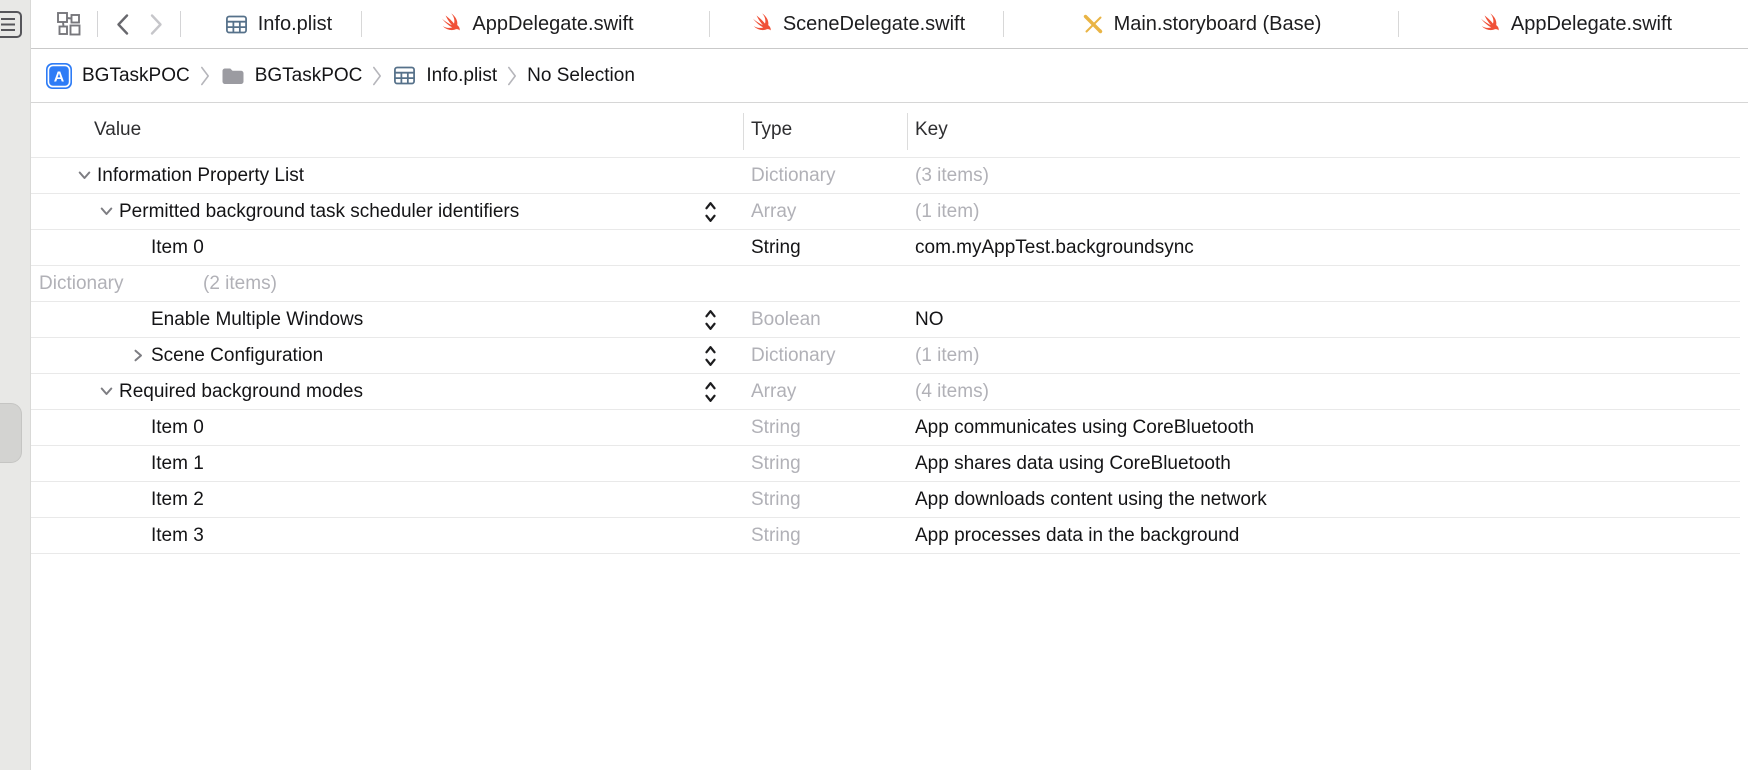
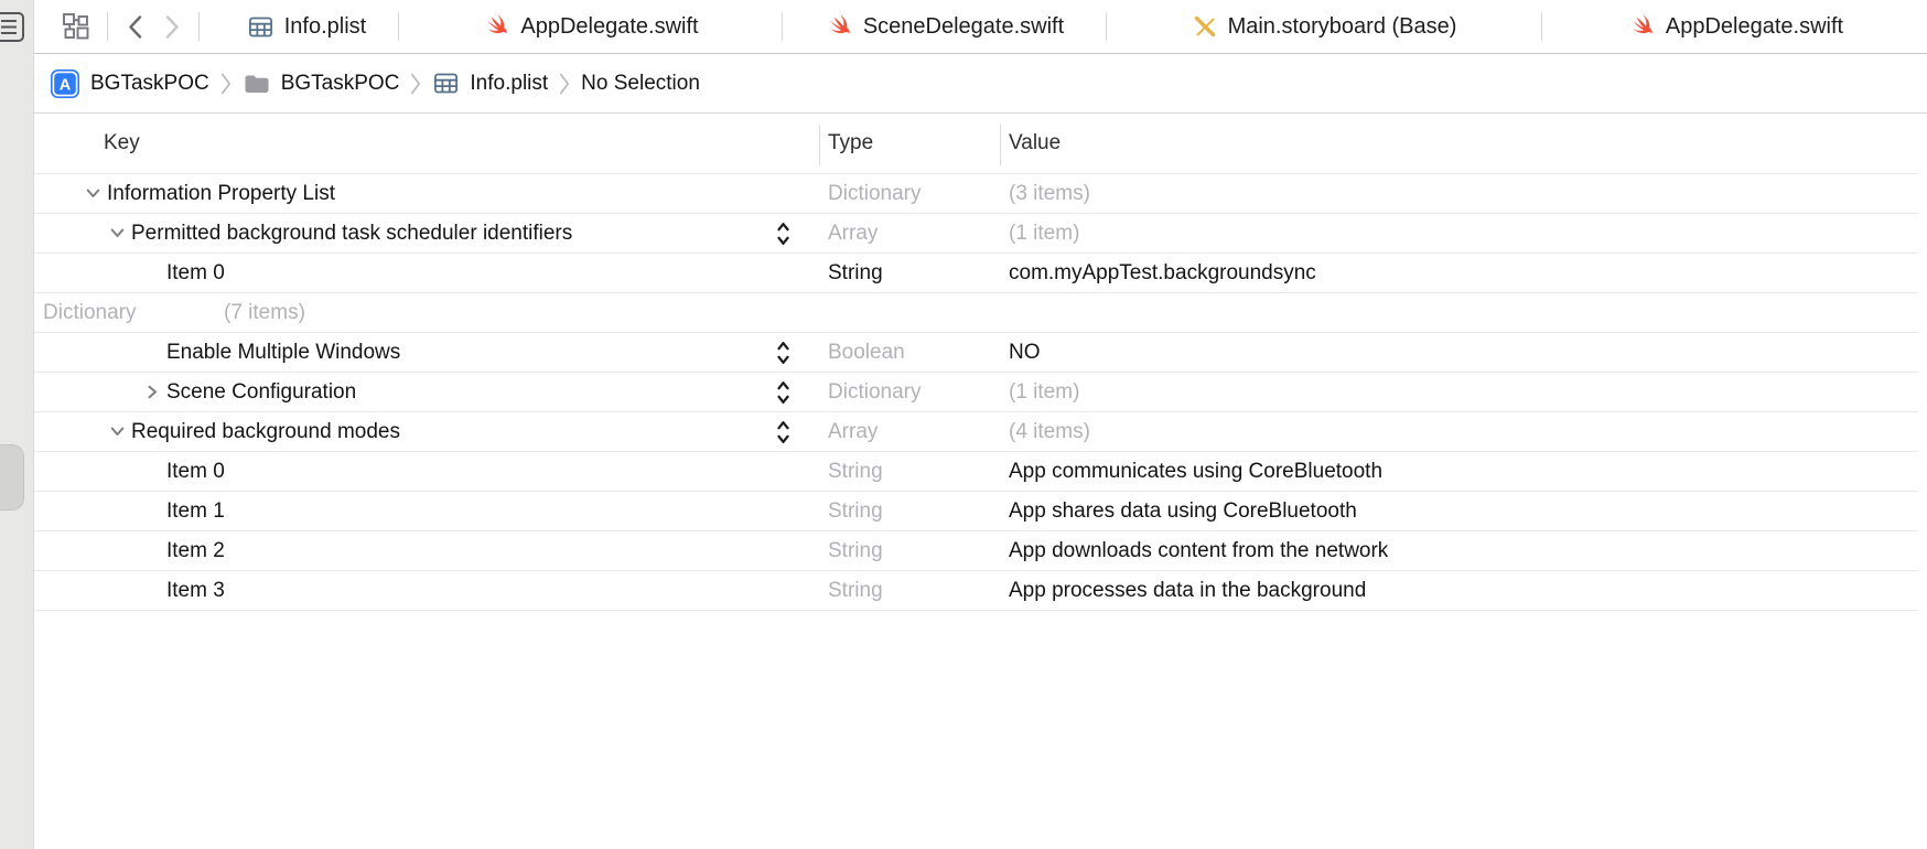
  Info.plist
  AppDelegate.swift
  SceneDelegate.swift
  Main.storyboard (Base)
  AppDelegate.swift
  A
  BGTaskPOC
  BGTaskPOC
  Info.plist
  No Selection
- Value
+ Key
  Type
- Key
+ Value
  Information Property List
  Dictionary
  (3 items)
  Permitted background task scheduler identifiers
  Array
  (1 item)
  Item 0
  String
  com.myAppTest.backgroundsync
  Dictionary
- (2 items)
+ (7 items)
  Enable Multiple Windows
  Boolean
  NO
  Scene Configuration
  Dictionary
  (1 item)
  Required background modes
  Array
  (4 items)
  Item 0
  String
  App communicates using CoreBluetooth
  Item 1
  String
  App shares data using CoreBluetooth
  Item 2
  String
- App downloads content using the network
+ App downloads content from the network
  Item 3
  String
  App processes data in the background
